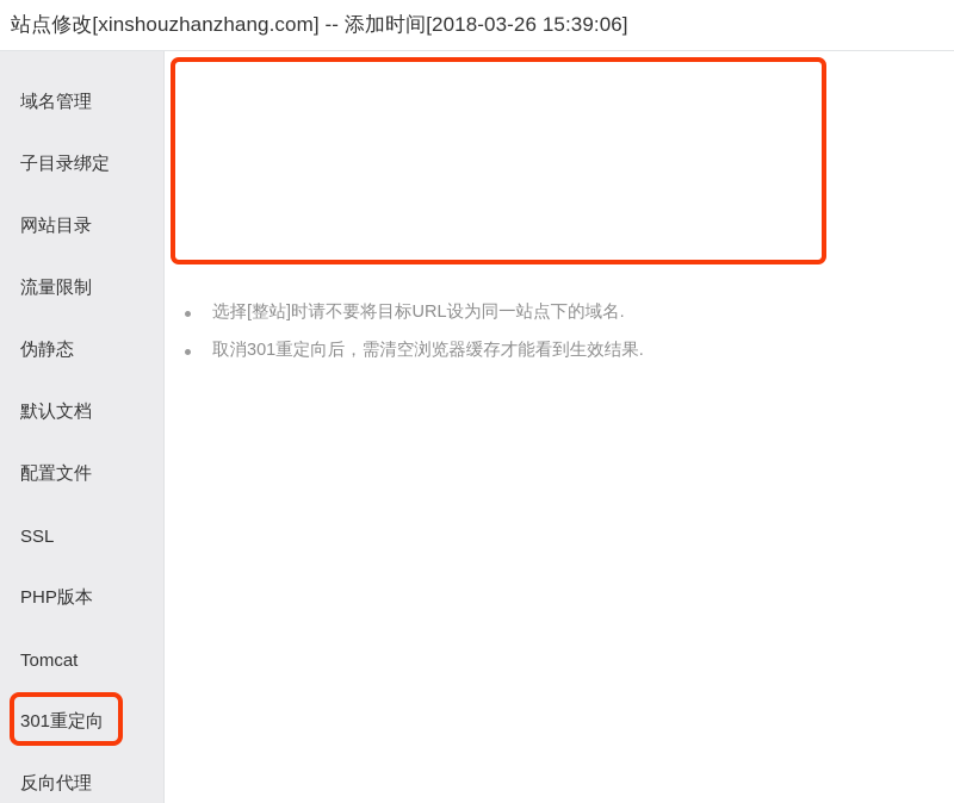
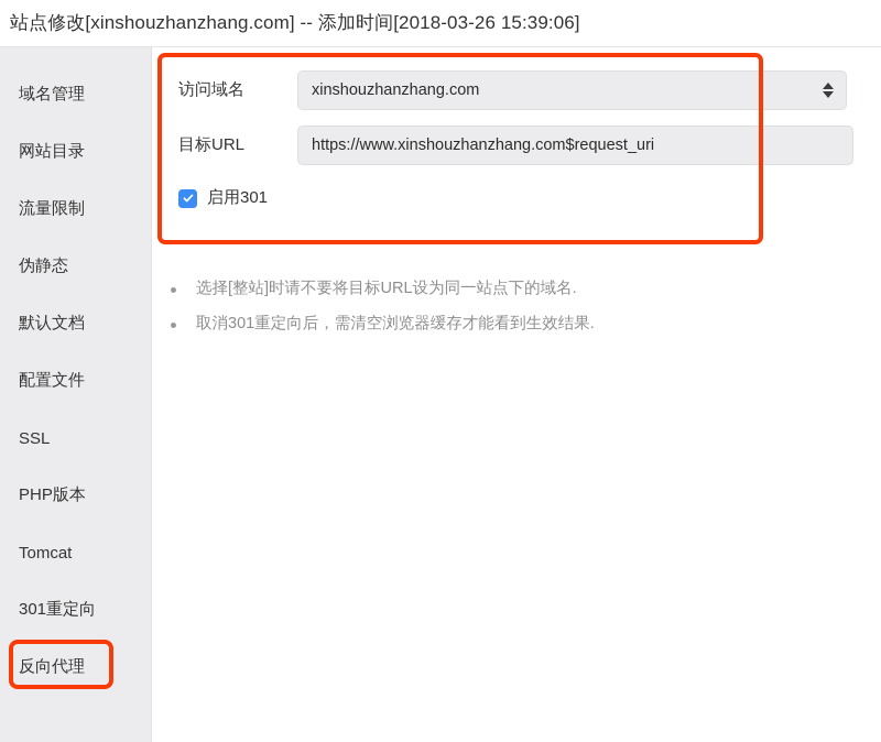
  站点修改[xinshouzhanzhang.com] -- 添加时间[2018-03-26 15:39:06]
  域名管理
- 子目录绑定
  网站目录
  流量限制
  伪静态
  默认文档
  配置文件
  SSL
  PHP版本
  Tomcat
  301重定向
  反向代理
+ 访问域名
+ xinshouzhanzhang.com
+ 目标URL
+ https://www.xinshouzhanzhang.com$request_uri
+ 启用301
  选择[整站]时请不要将目标URL设为同一站点下的域名.
  取消301重定向后，需清空浏览器缓存才能看到生效结果.
